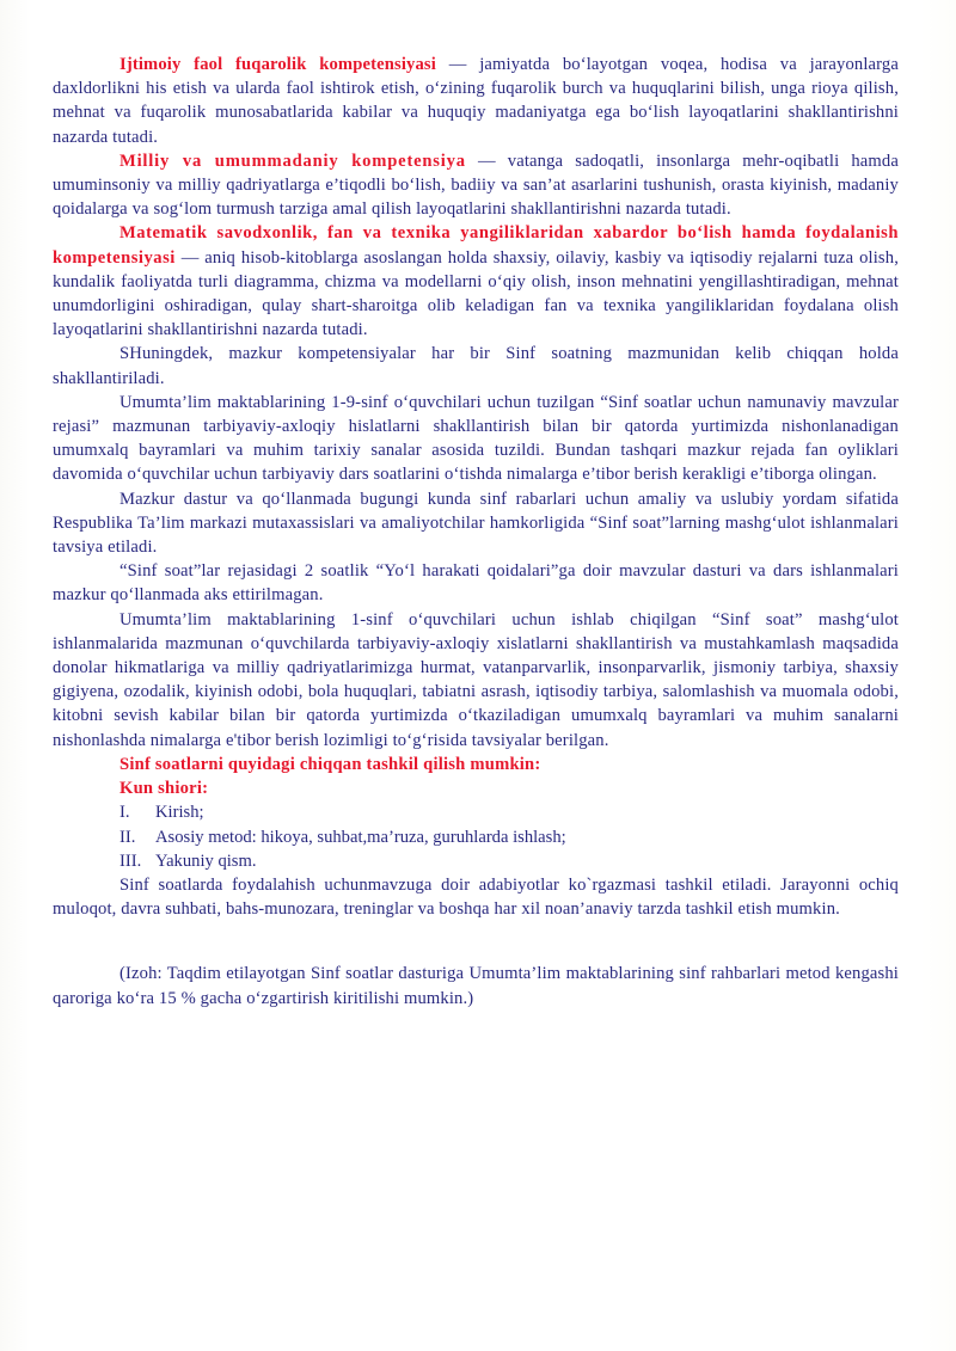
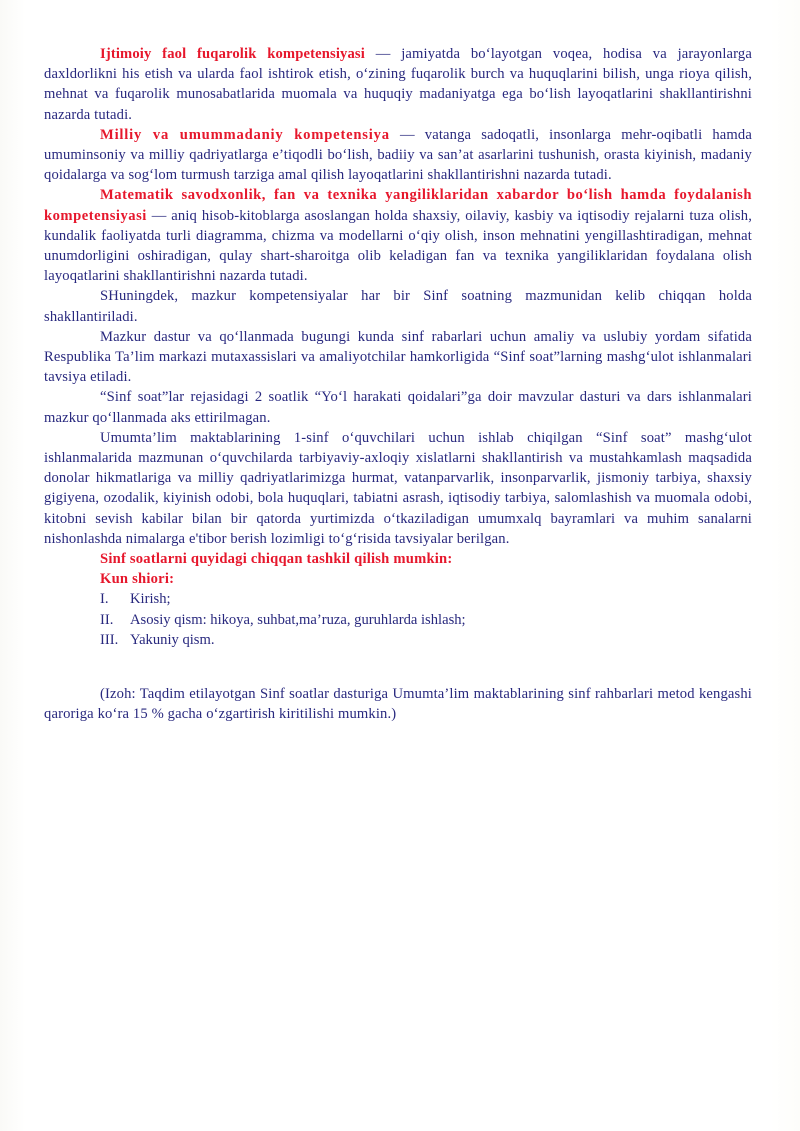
- Ijtimoiy faol fuqarolik kompetensiyasi — jamiyatda bo‘layotgan voqea, hodisa va jarayonlarga daxldorlikni his etish va ularda faol ishtirok etish, o‘zining fuqarolik burch va huquqlarini bilish, unga rioya qilish, mehnat va fuqarolik munosabatlarida kabilar va huquqiy madaniyatga ega bo‘lish layoqatlarini shakllantirishni nazarda tutadi.
+ Ijtimoiy faol fuqarolik kompetensiyasi — jamiyatda bo‘layotgan voqea, hodisa va jarayonlarga daxldorlikni his etish va ularda faol ishtirok etish, o‘zining fuqarolik burch va huquqlarini bilish, unga rioya qilish, mehnat va fuqarolik munosabatlarida muomala va huquqiy madaniyatga ega bo‘lish layoqatlarini shakllantirishni nazarda tutadi.
  Milliy va umummadaniy kompetensiya — vatanga sadoqatli, insonlarga mehr-oqibatli hamda umuminsoniy va milliy qadriyatlarga e’tiqodli bo‘lish, badiiy va san’at asarlarini tushunish, orasta kiyinish, madaniy qoidalarga va sog‘lom turmush tarziga amal qilish layoqatlarini shakllantirishni nazarda tutadi.
  Matematik savodxonlik, fan va texnika yangiliklaridan xabardor bo‘lish hamda foydalanish kompetensiyasi — aniq hisob-kitoblarga asoslangan holda shaxsiy, oilaviy, kasbiy va iqtisodiy rejalarni tuza olish, kundalik faoliyatda turli diagramma, chizma va modellarni o‘qiy olish, inson mehnatini yengillashtiradigan, mehnat unumdorligini oshiradigan, qulay shart-sharoitga olib keladigan fan va texnika yangiliklaridan foydalana olish layoqatlarini shakllantirishni nazarda tutadi.
  SHuningdek, mazkur kompetensiyalar har bir Sinf soatning mazmunidan kelib chiqqan holda shakllantiriladi.
- Umumta’lim maktablarining 1-9-sinf o‘quvchilari uchun tuzilgan “Sinf soatlar uchun namunaviy mavzular rejasi” mazmunan tarbiyaviy-axloqiy hislatlarni shakllantirish bilan bir qatorda yurtimizda nishonlanadigan umumxalq bayramlari va muhim tarixiy sanalar asosida tuzildi. Bundan tashqari mazkur rejada fan oyliklari davomida o‘quvchilar uchun tarbiyaviy dars soatlarini o‘tishda nimalarga e’tibor berish kerakligi e’tiborga olingan.
  Mazkur dastur va qo‘llanmada bugungi kunda sinf rabarlari uchun amaliy va uslubiy yordam sifatida Respublika Ta’lim markazi mutaxassislari va amaliyotchilar hamkorligida “Sinf soat”larning mashg‘ulot ishlanmalari tavsiya etiladi.
  “Sinf soat”lar rejasidagi 2 soatlik “Yo‘l harakati qoidalari”ga doir mavzular dasturi va dars ishlanmalari mazkur qo‘llanmada aks ettirilmagan.
  Umumta’lim maktablarining 1-sinf o‘quvchilari uchun ishlab chiqilgan “Sinf soat” mashg‘ulot ishlanmalarida mazmunan o‘quvchilarda tarbiyaviy-axloqiy xislatlarni shakllantirish va mustahkamlash maqsadida donolar hikmatlariga va milliy qadriyatlarimizga hurmat, vatanparvarlik, insonparvarlik, jismoniy tarbiya, shaxsiy gigiyena, ozodalik, kiyinish odobi, bola huquqlari, tabiatni asrash, iqtisodiy tarbiya, salomlashish va muomala odobi, kitobni sevish kabilar bilan bir qatorda yurtimizda o‘tkaziladigan umumxalq bayramlari va muhim sanalarni nishonlashda nimalarga e'tibor berish lozimligi to‘g‘risida tavsiyalar berilgan.
  Sinf soatlarni quyidagi chiqqan tashkil qilish mumkin:
  Kun shiori:
  I.
  Kirish;
  II.
- Asosiy metod: hikoya, suhbat,ma’ruza, guruhlarda ishlash;
+ Asosiy qism: hikoya, suhbat,ma’ruza, guruhlarda ishlash;
  III.
  Yakuniy qism.
- Sinf soatlarda foydalahish uchunmavzuga doir adabiyotlar ko`rgazmasi tashkil etiladi. Jarayonni ochiq muloqot, davra suhbati, bahs-munozara, treninglar va boshqa har xil noan’anaviy tarzda tashkil etish mumkin.
  (Izoh: Taqdim etilayotgan Sinf soatlar dasturiga Umumta’lim maktablarining sinf rahbarlari metod kengashi qaroriga ko‘ra 15 % gacha o‘zgartirish kiritilishi mumkin.)
